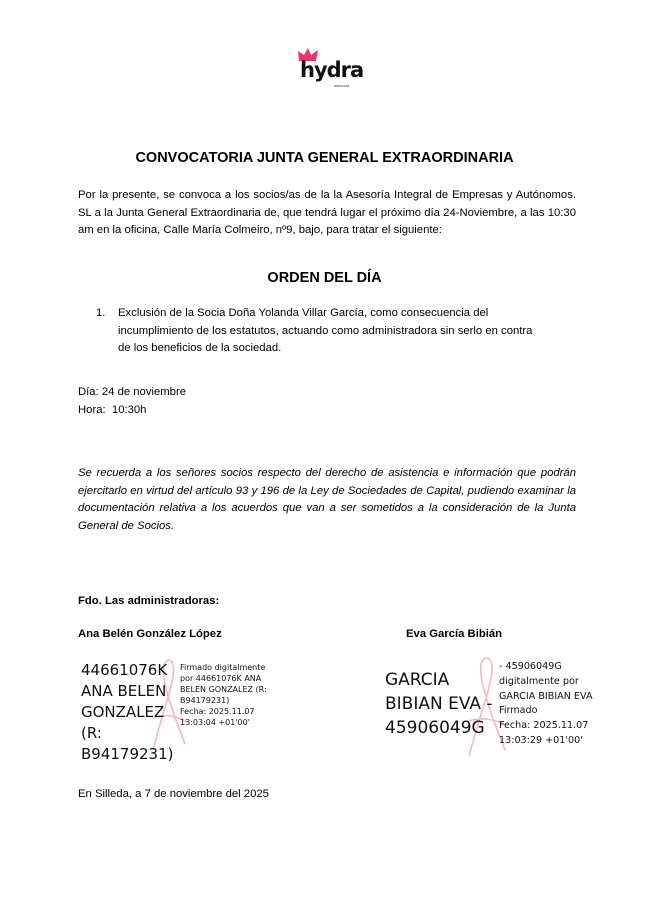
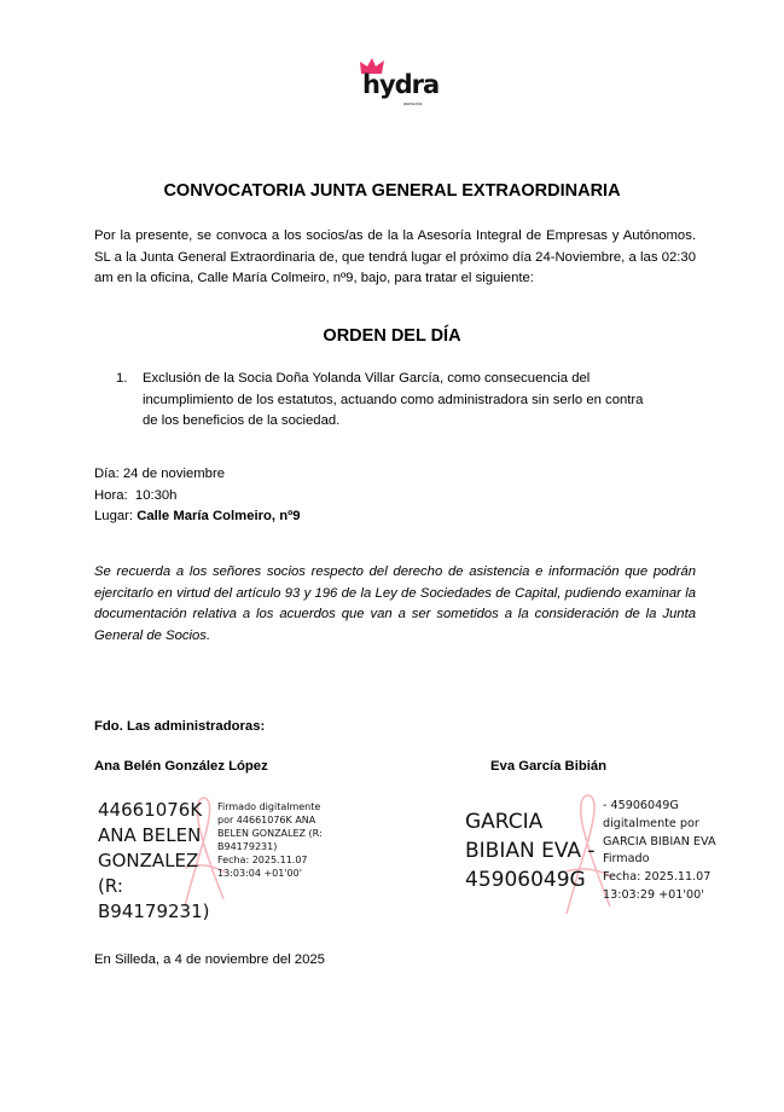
  hydra
  CONVOCATORIA JUNTA GENERAL EXTRAORDINARIA
- Por la presente, se convoca a los socios/as de la la Asesoría Integral de Empresas y Autónomos. SL a la Junta General Extraordinaria de, que tendrá lugar el próximo día 24-Noviembre, a las 10:30 am en la oficina, Calle María Colmeiro, nº9, bajo, para tratar el siguiente:
+ Por la presente, se convoca a los socios/as de la la Asesoría Integral de Empresas y Autónomos. SL a la Junta General Extraordinaria de, que tendrá lugar el próximo día 24-Noviembre, a las 02:30 am en la oficina, Calle María Colmeiro, nº9, bajo, para tratar el siguiente:
  ORDEN DEL DÍA
  1.
  Exclusión de la Socia Doña Yolanda Villar García, como consecuencia del incumplimiento de los estatutos, actuando como administradora sin serlo en contra de los beneficios de la sociedad.
  Día: 24 de noviembre
  Hora: 10:30h
+ Lugar: Calle María Colmeiro, nº9
  Se recuerda a los señores socios respecto del derecho de asistencia e información que podrán ejercitarlo en virtud del artículo 93 y 196 de la Ley de Sociedades de Capital, pudiendo examinar la documentación relativa a los acuerdos que van a ser sometidos a la consideración de la Junta General de Socios.
  Fdo. Las administradoras:
  Ana Belén González López
  Eva García Bibián
  44661076K
  ANA BELEN
  GONZALEZ (R:
  B94179231)
  Firmado digitalmente
  por 44661076K ANA
  BELEN GONZALEZ (R:
  B94179231)
  Fecha: 2025.11.07
  13:03:04 +01'00'
  GARCIA
  BIBIAN EVA -
  45906049G
  - 45906049G
  digitalmente por
  GARCIA BIBIAN EVA
  Firmado
  Fecha: 2025.11.07
  13:03:29 +01'00'
- En Silleda, a 7 de noviembre del 2025
+ En Silleda, a 4 de noviembre del 2025
